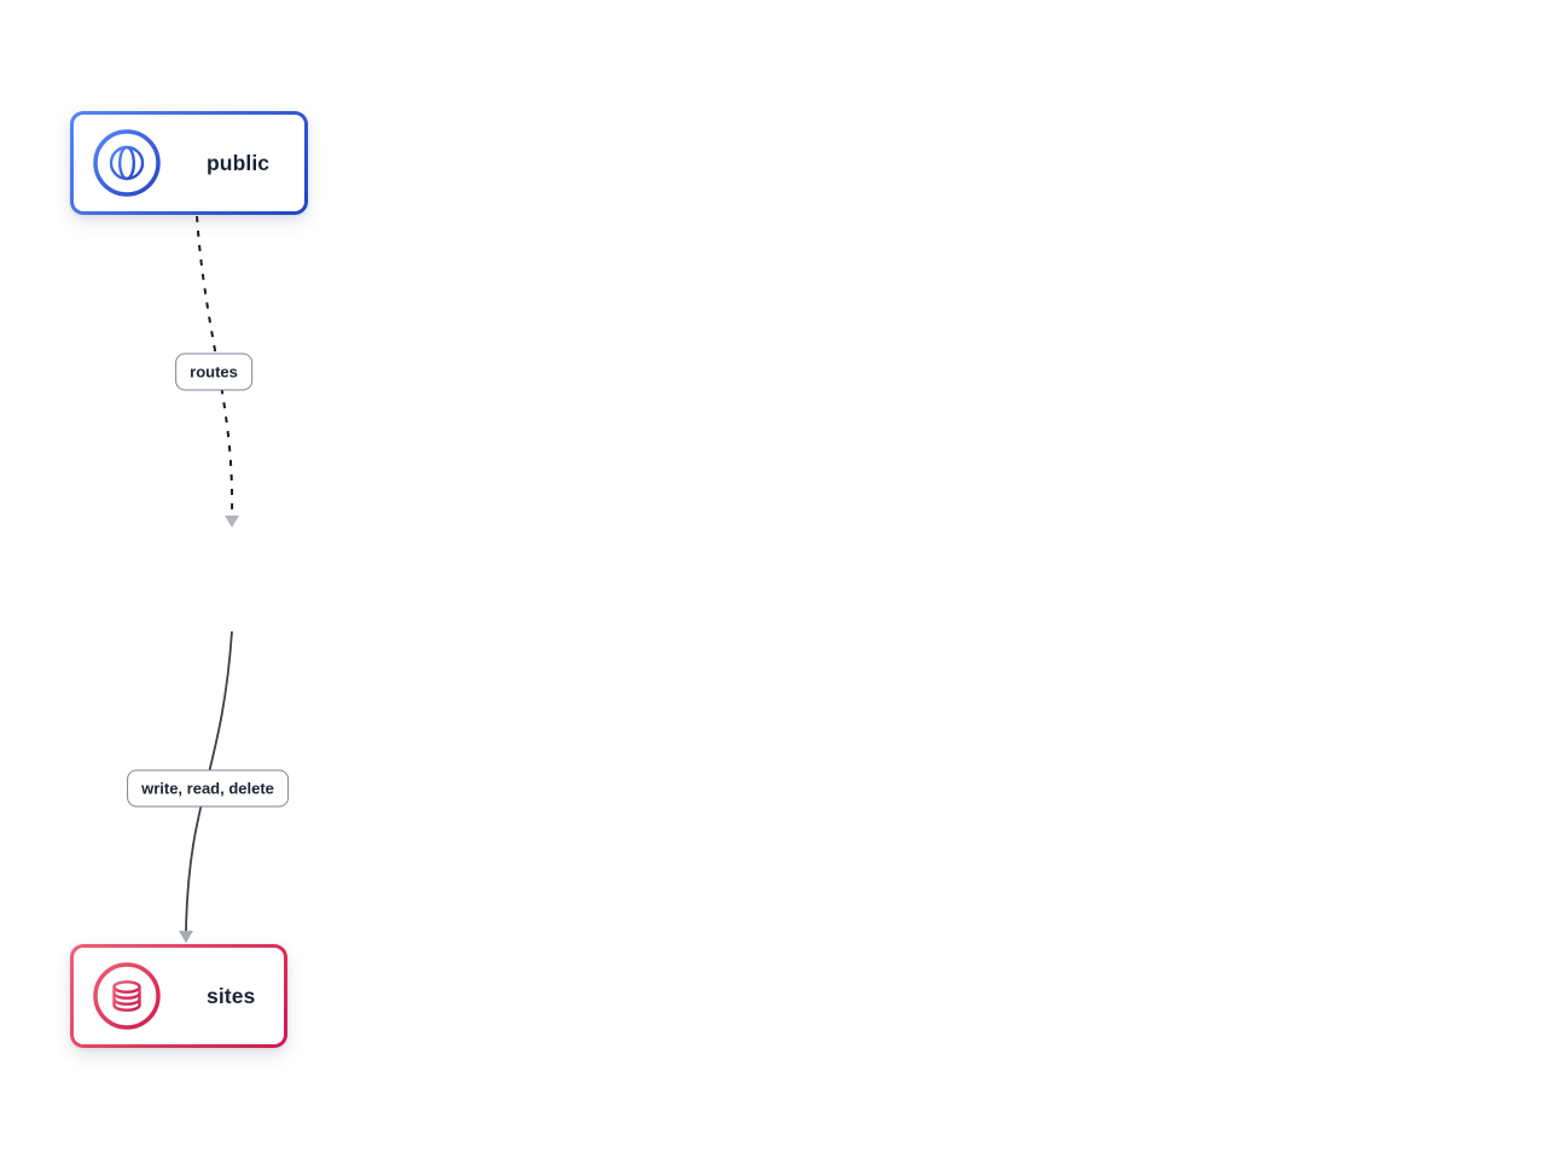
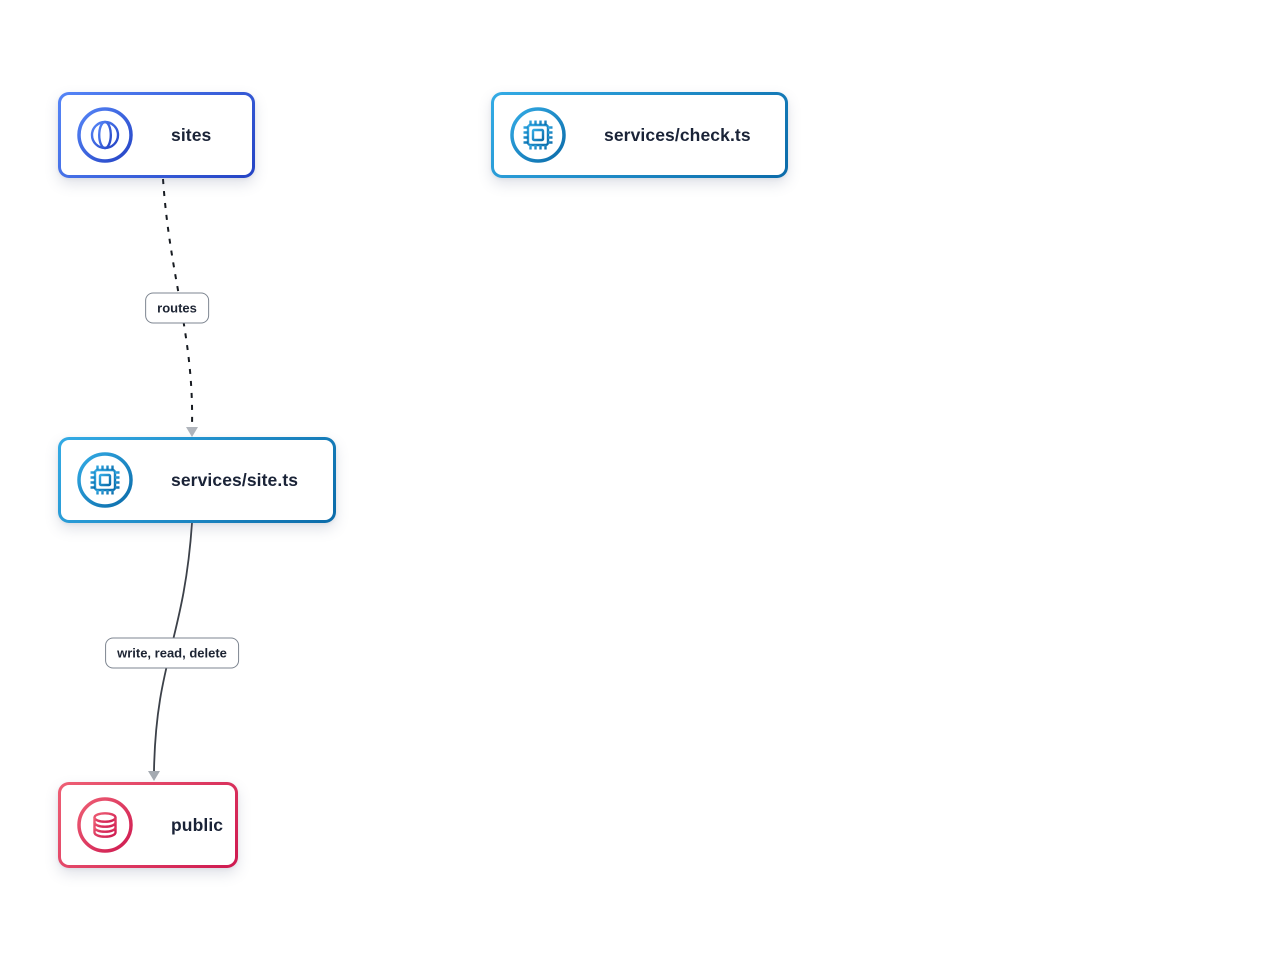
- public
+ sites
+ services/check.ts
+ services/site.ts
- sites
+ public
  routes
  write, read, delete
